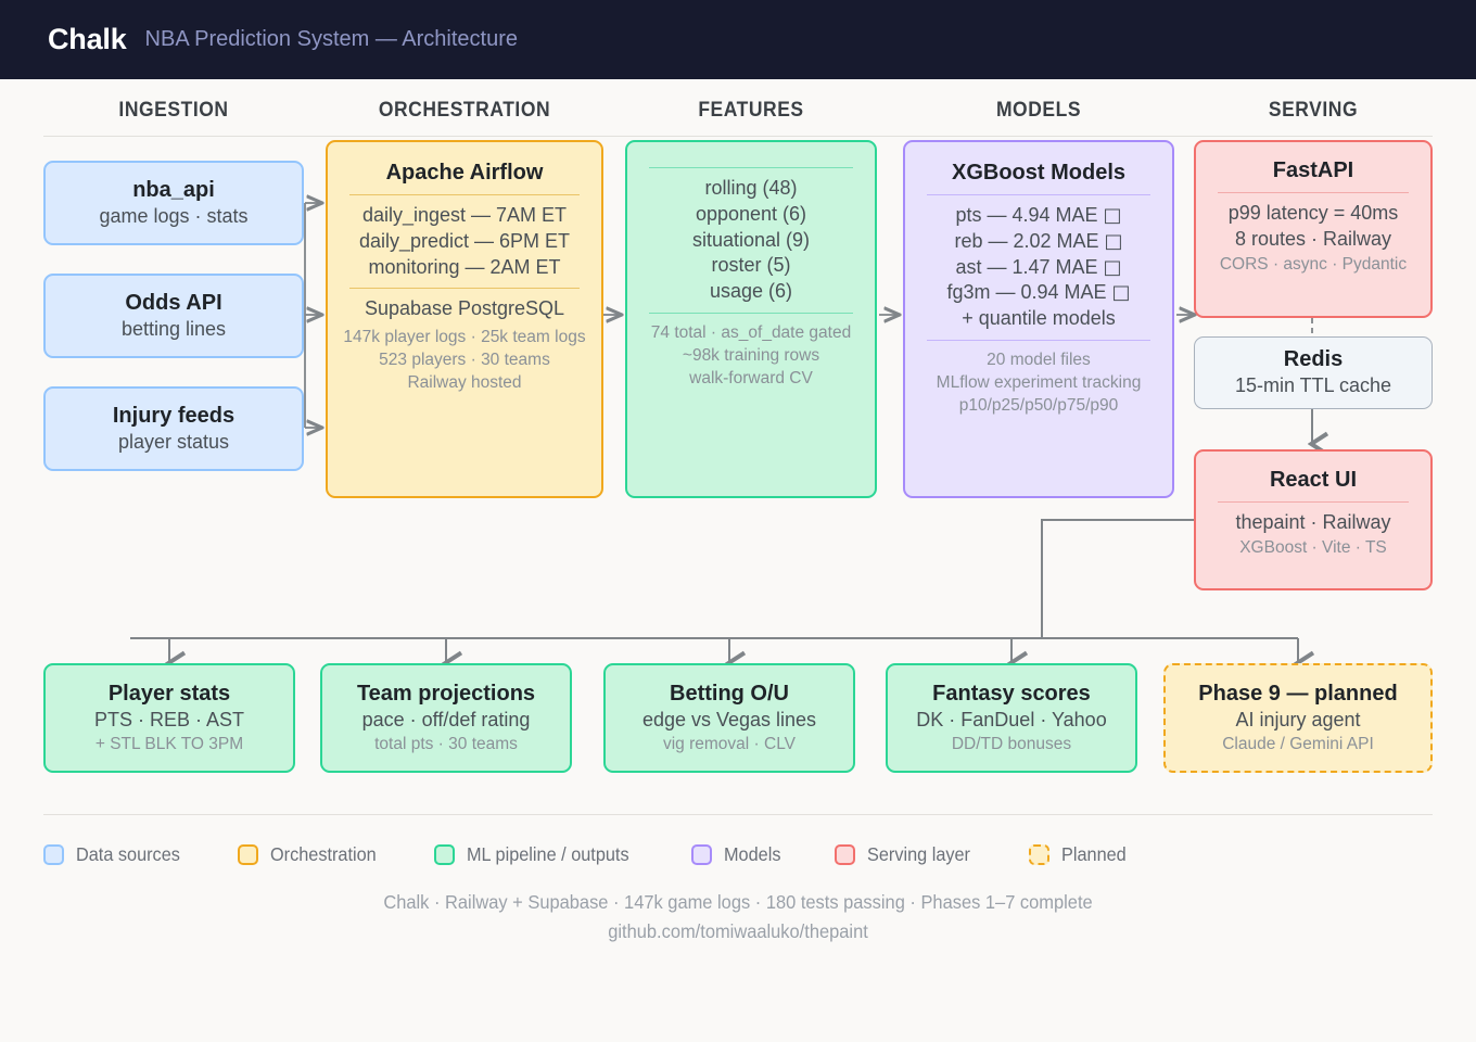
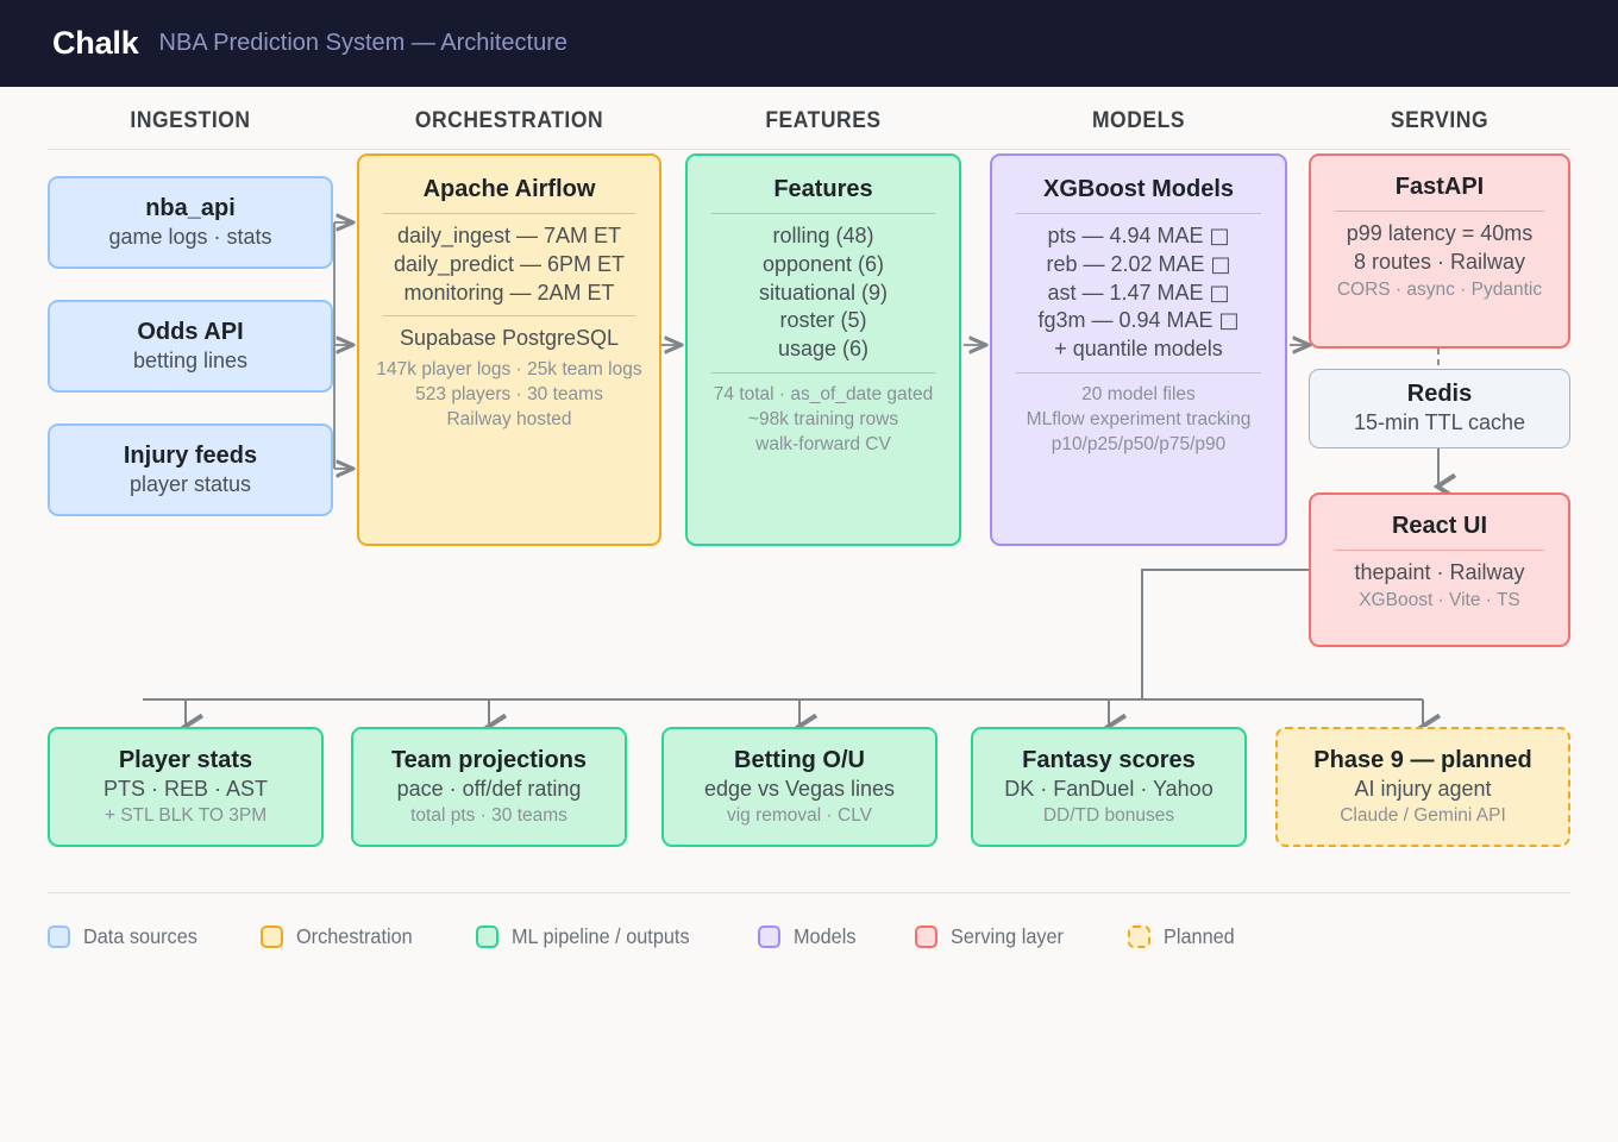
  Chalk
  NBA Prediction System — Architecture
  INGESTION
  ORCHESTRATION
  FEATURES
  MODELS
  SERVING
  nba_api
  game logs · stats
  Odds API
  betting lines
  Injury feeds
  player status
  Apache Airflow
  daily_ingest — 7AM ET
  daily_predict — 6PM ET
  monitoring — 2AM ET
  Supabase PostgreSQL
  147k player logs · 25k team logs
  523 players · 30 teams
  Railway hosted
+ Features
  rolling (48)
  opponent (6)
  situational (9)
  roster (5)
  usage (6)
  74 total · as_of_date gated
  ~98k training rows
  walk-forward CV
  XGBoost Models
  pts — 4.94 MAE □
  reb — 2.02 MAE □
  ast — 1.47 MAE □
  fg3m — 0.94 MAE □
  + quantile models
  20 model files
  MLflow experiment tracking
  p10/p25/p50/p75/p90
  FastAPI
  p99 latency = 40ms
  8 routes · Railway
  CORS · async · Pydantic
  Redis
  15-min TTL cache
  React UI
  thepaint · Railway
  XGBoost · Vite · TS
  Player stats
  PTS · REB · AST
  + STL BLK TO 3PM
  Team projections
  pace · off/def rating
  total pts · 30 teams
  Betting O/U
  edge vs Vegas lines
  vig removal · CLV
  Fantasy scores
  DK · FanDuel · Yahoo
  DD/TD bonuses
  Phase 9 — planned
  AI injury agent
  Claude / Gemini API
  Data sources
  Orchestration
  ML pipeline / outputs
  Models
  Serving layer
  Planned
- Chalk · Railway + Supabase · 147k game logs · 180 tests passing · Phases 1–7 complete
- github.com/tomiwaaluko/thepaint
